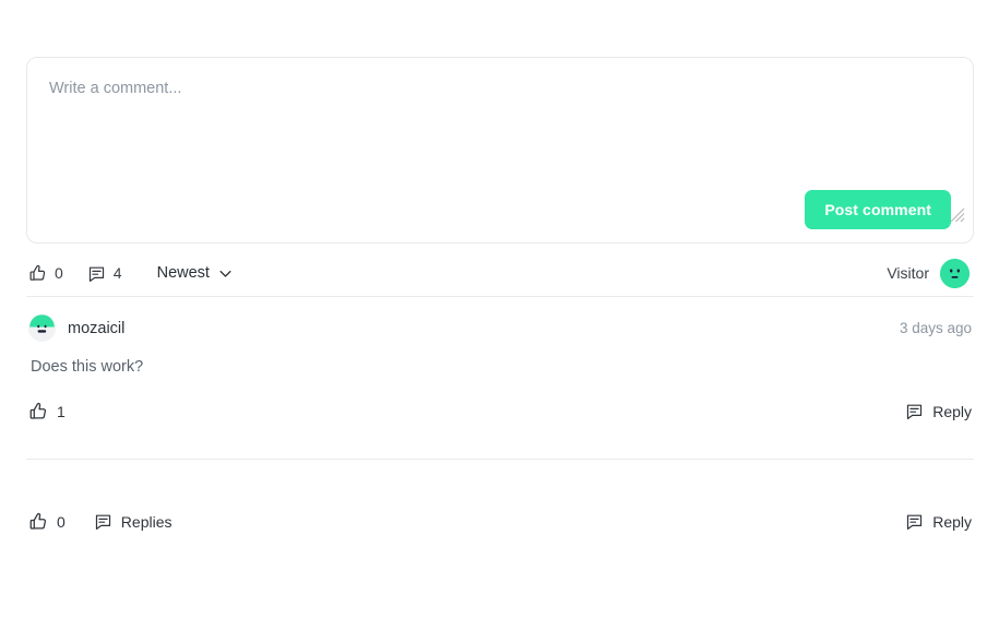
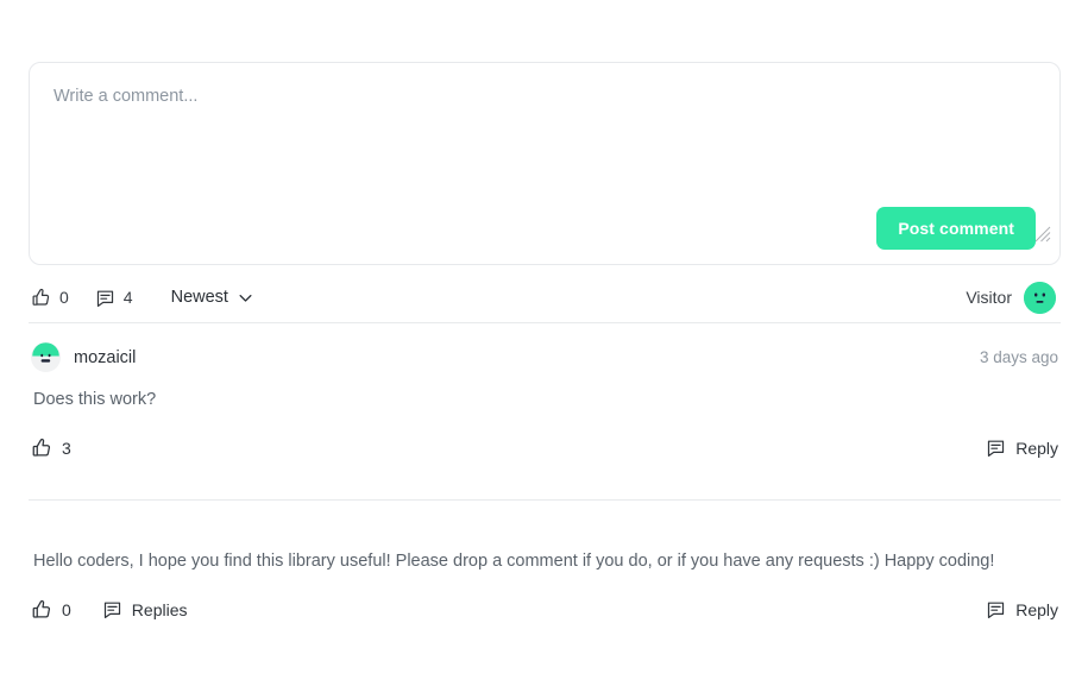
  Write a comment...
  Post comment
  0
  4
  Newest
  Visitor
  mozaicil
  3 days ago
  Does this work?
- 1
+ 3
  Reply
+ Hello coders, I hope you find this library useful! Please drop a comment if you do, or if you have any requests :) Happy coding!
  0
  Replies
  Reply
